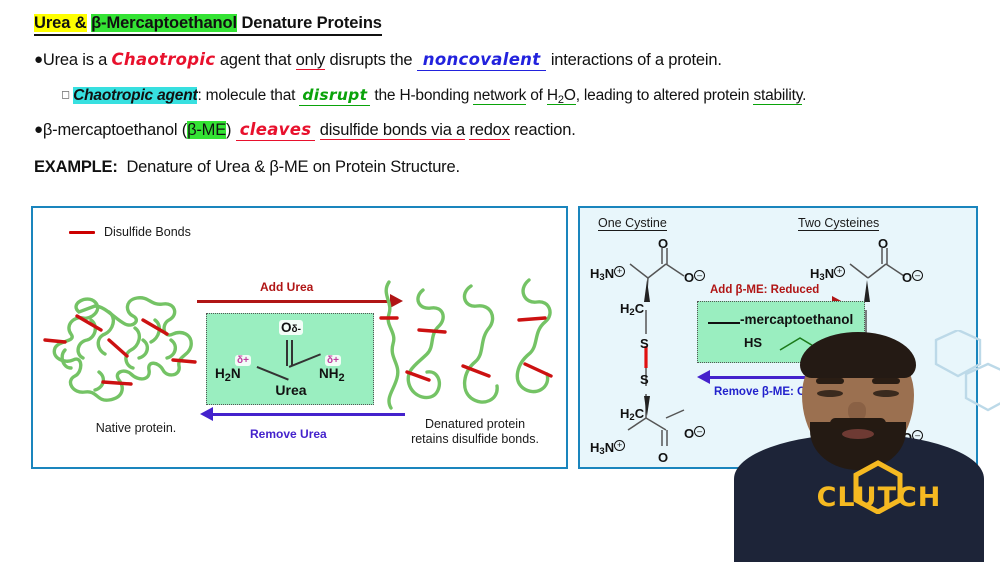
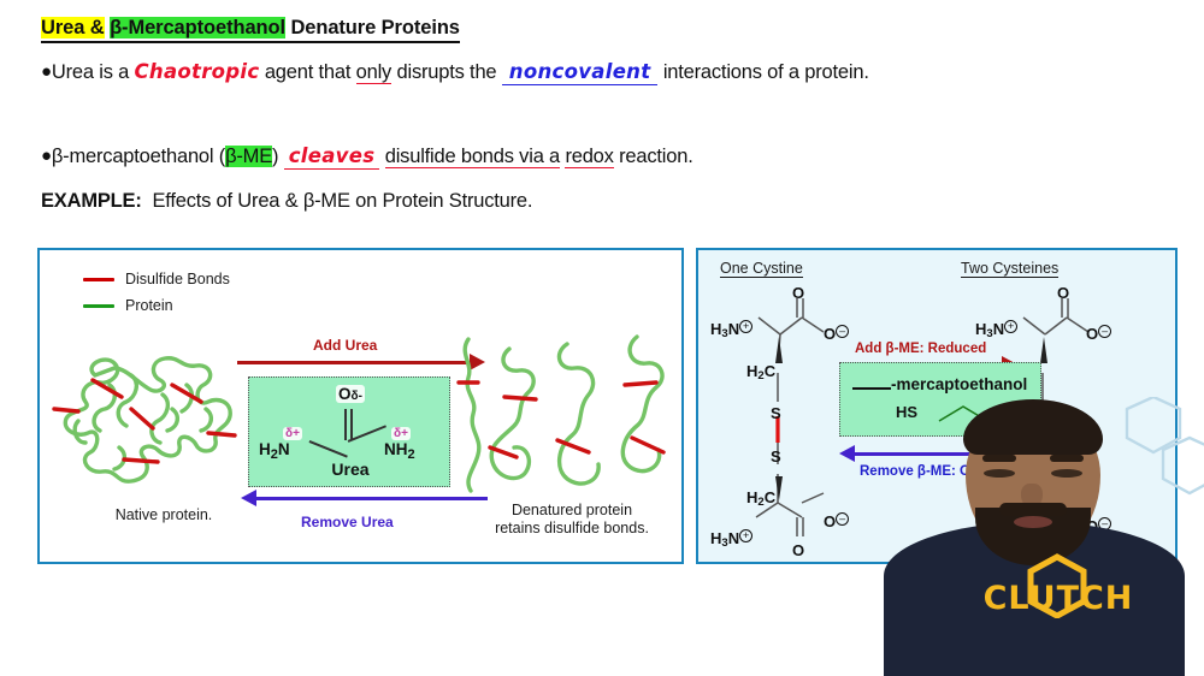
  Urea & β-Mercaptoethanol Denature Proteins
  ●Urea is a Chaotropic agent that only disrupts the noncovalent interactions of a protein.
- □ Chaotropic agent: molecule that disrupt the H-bonding network of H2O, leading to altered protein stability.
  ●β-mercaptoethanol (β-ME) cleaves disulfide bonds via a redox reaction.
- EXAMPLE: Denature of Urea & β-ME on Protein Structure.
+ EXAMPLE: Effects of Urea & β-ME on Protein Structure.
  Disulfide Bonds
+ Protein
  Add Urea
  Oδ-
  δ+
  H2N
  δ+
  NH2
  Urea
  Remove Urea
  Native protein.
  Denatured protein
  retains disulfide bonds.
  One Cystine
  Two Cysteines
  H3N +
  O
  O –
  H2C
  S
  S
  H2C
  H3N +
  O –
  O
  H3N +
  O
  O –
  Add β-ME: Reduced
  Remove β-ME:
  -mercaptoethanol
  HS
  CLUTCH
